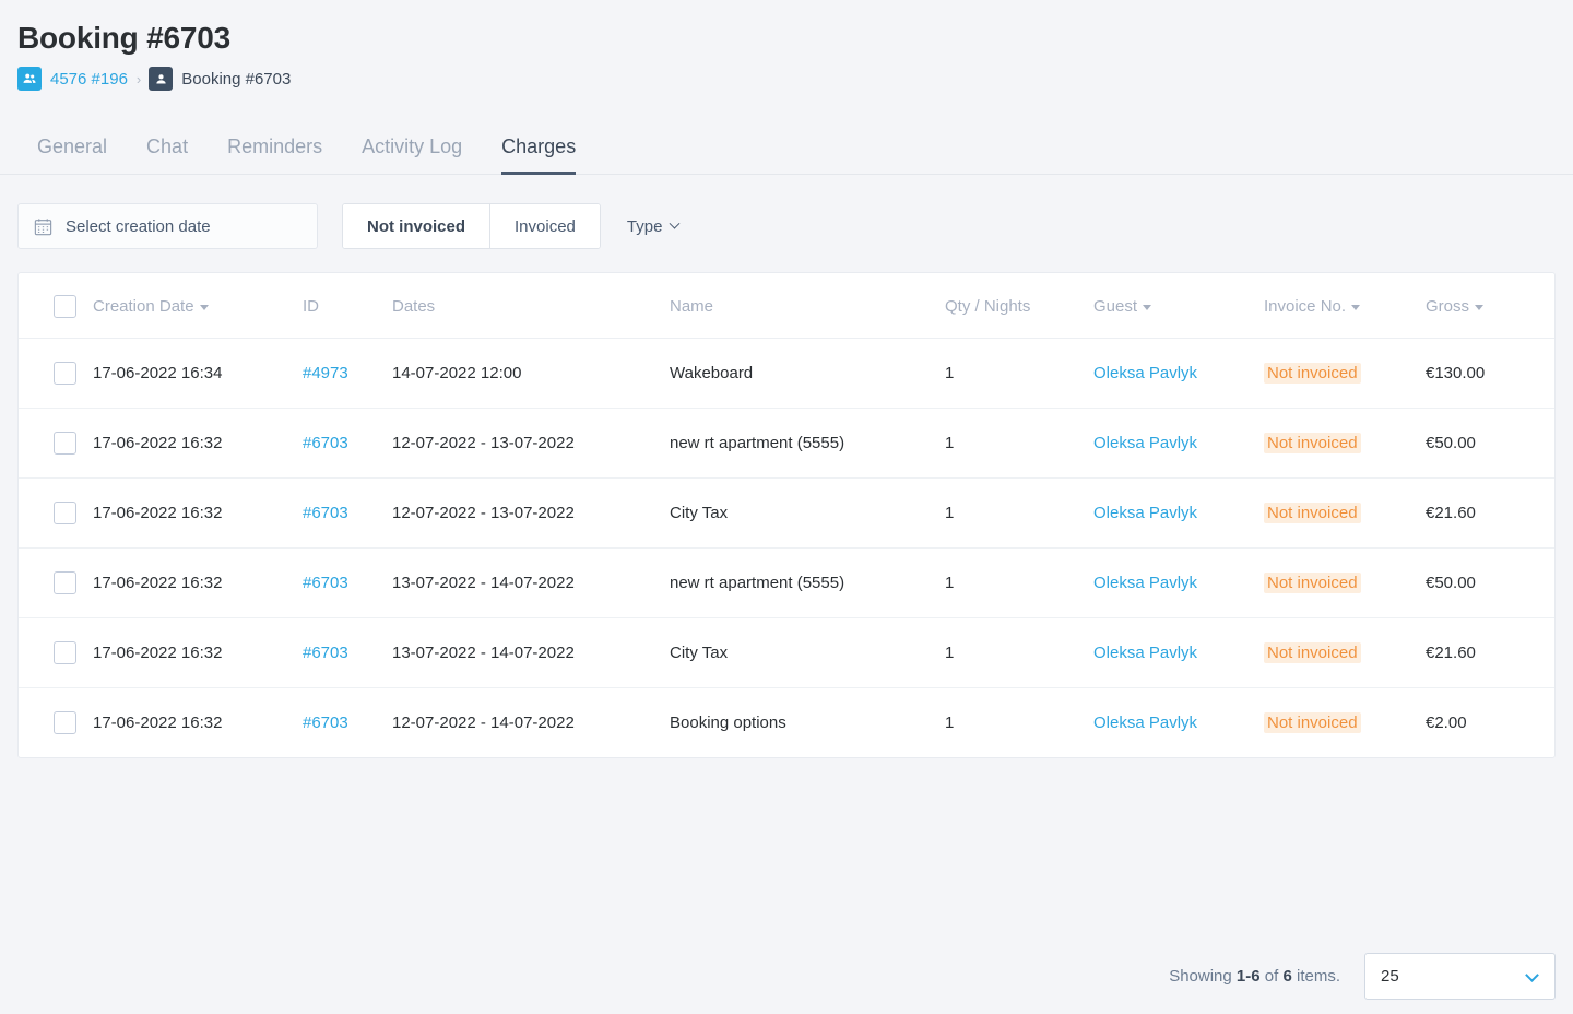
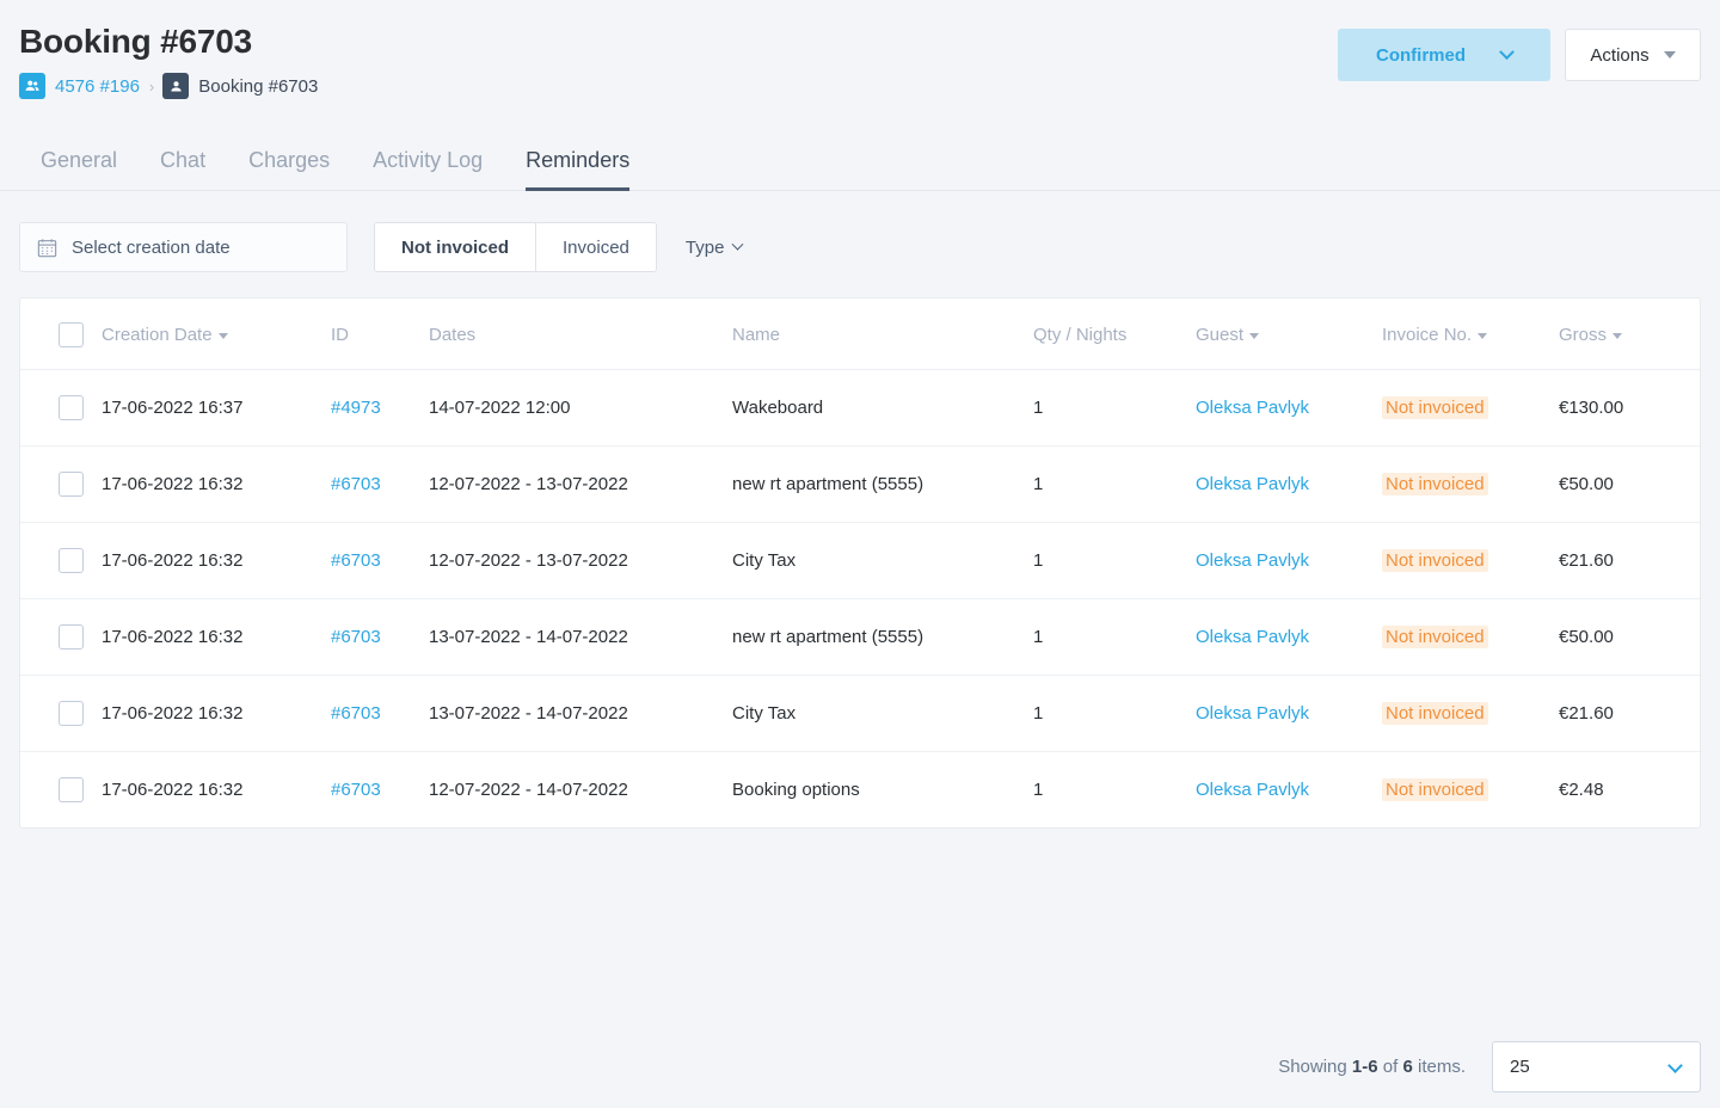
  Booking #6703
  4576 #196
  ›
  Booking #6703
+ Confirmed
+ Actions
  General
  Chat
- Reminders
+ Charges
  Activity Log
- Charges
+ Reminders
  Select creation date
  Not invoiced
  Invoiced
  Type
  	Creation Date	ID	Dates	Name	Qty / Nights	Guest	Invoice No.	Gross
- 	17-06-2022 16:34	#4973	14-07-2022 12:00	Wakeboard	1	Oleksa Pavlyk	Not invoiced	€130.00
+ 	17-06-2022 16:37	#4973	14-07-2022 12:00	Wakeboard	1	Oleksa Pavlyk	Not invoiced	€130.00
  	17-06-2022 16:32	#6703	12-07-2022 - 13-07-2022	new rt apartment (5555)	1	Oleksa Pavlyk	Not invoiced	€50.00
  	17-06-2022 16:32	#6703	12-07-2022 - 13-07-2022	City Tax	1	Oleksa Pavlyk	Not invoiced	€21.60
  	17-06-2022 16:32	#6703	13-07-2022 - 14-07-2022	new rt apartment (5555)	1	Oleksa Pavlyk	Not invoiced	€50.00
  	17-06-2022 16:32	#6703	13-07-2022 - 14-07-2022	City Tax	1	Oleksa Pavlyk	Not invoiced	€21.60
- 	17-06-2022 16:32	#6703	12-07-2022 - 14-07-2022	Booking options	1	Oleksa Pavlyk	Not invoiced	€2.00
+ 	17-06-2022 16:32	#6703	12-07-2022 - 14-07-2022	Booking options	1	Oleksa Pavlyk	Not invoiced	€2.48
  Showing 1-6 of 6 items.
  25
